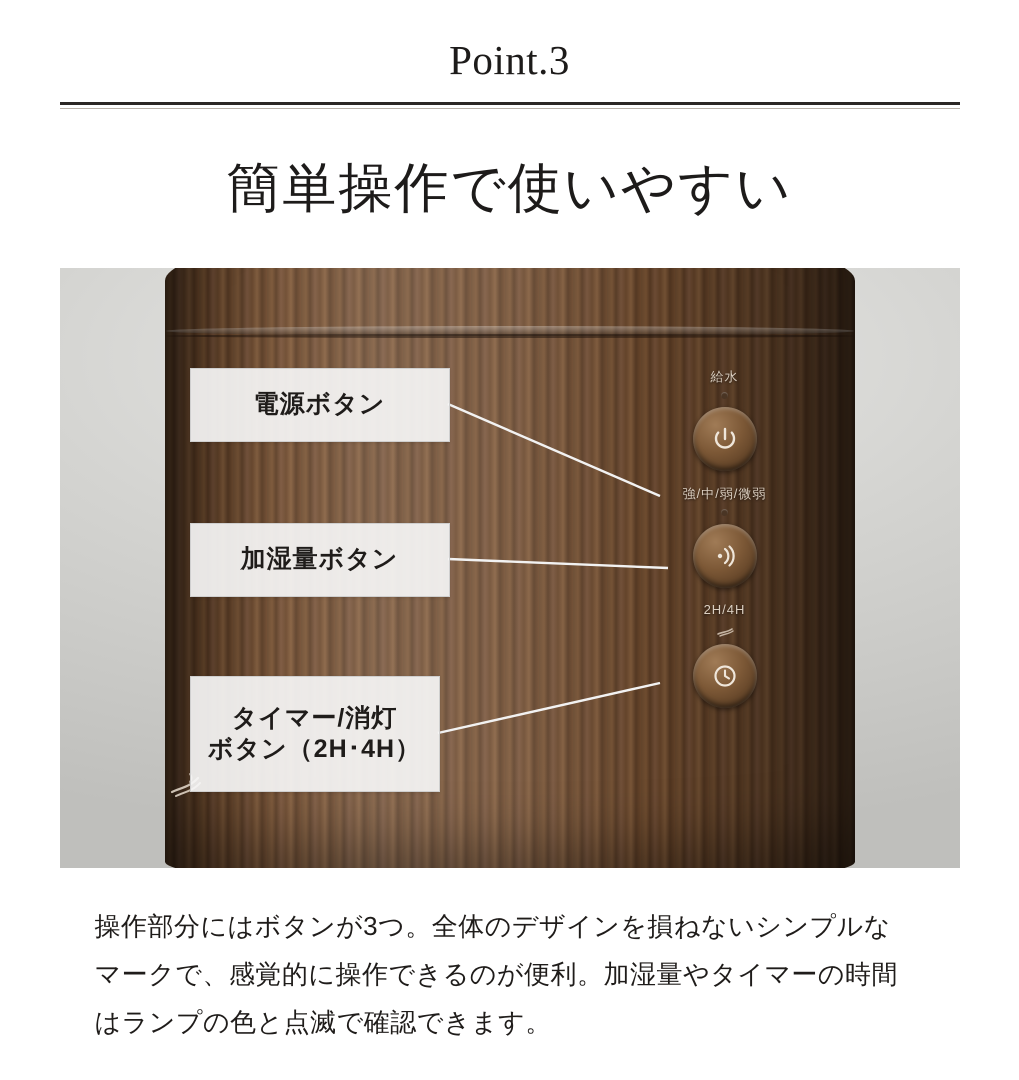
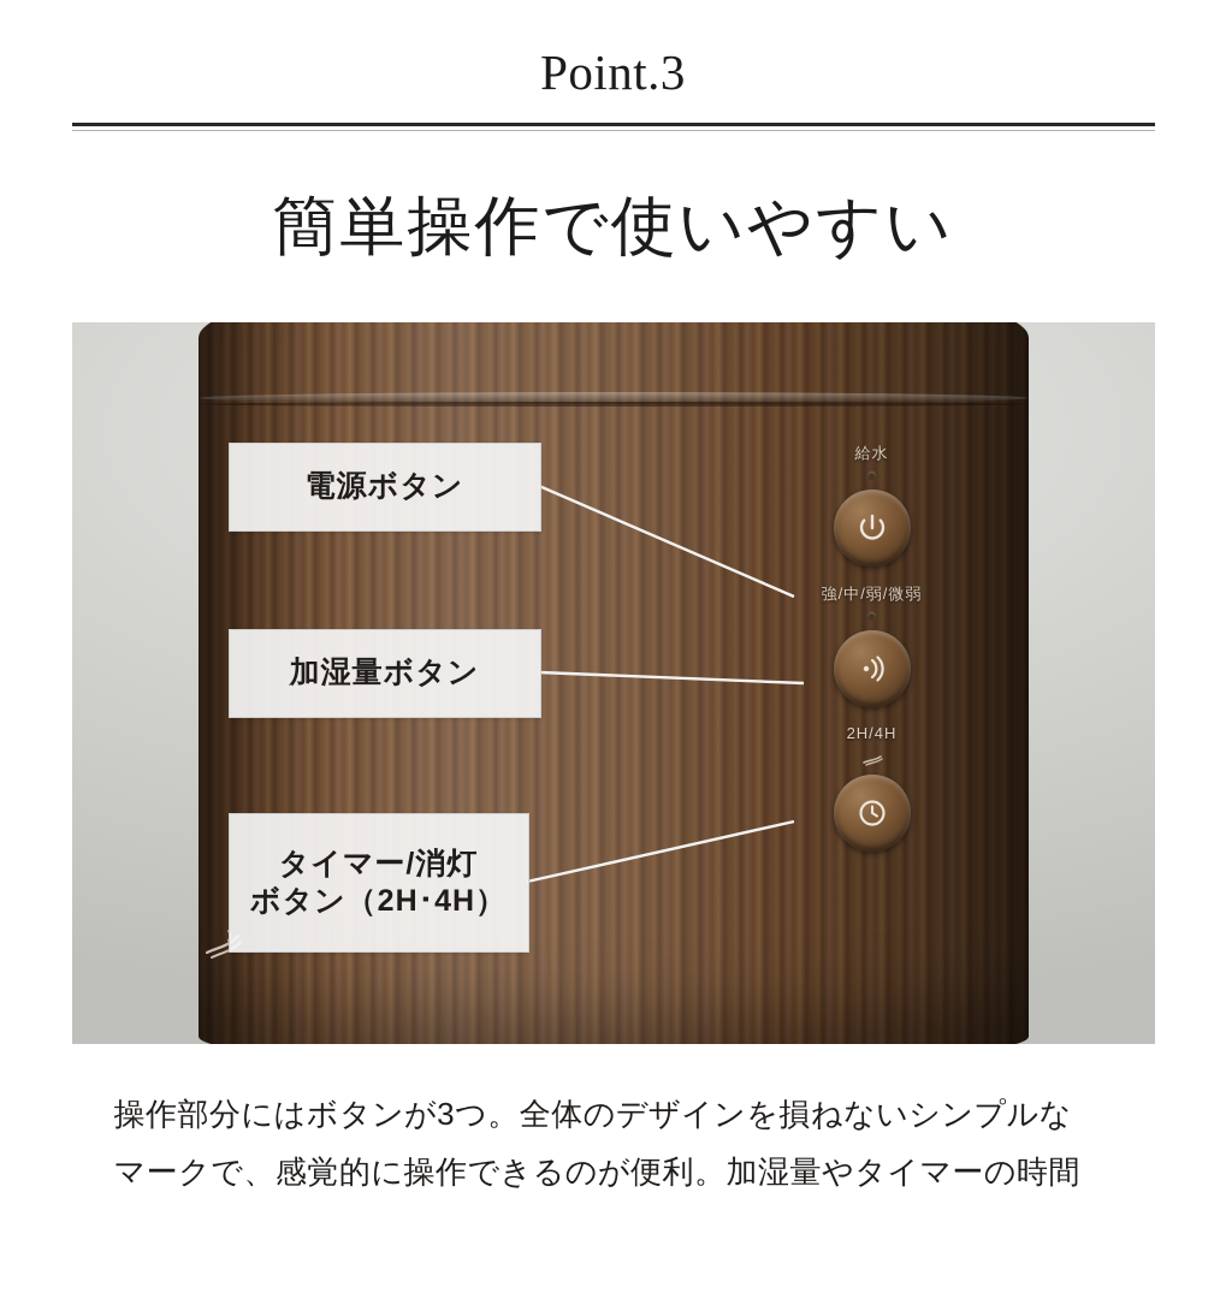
  Point.3
  簡単操作で使いやすい
  給水
  強/中/弱/微弱
  2H/4H
  電源ボタン
  加湿量ボタン
  タイマー/消灯
  ボタン（2H･4H）
  操作部分にはボタンが3つ。全体のデザインを損ねないシンプルな
  マークで、感覚的に操作できるのが便利。加湿量やタイマーの時間
- はランプの色と点滅で確認できます。
